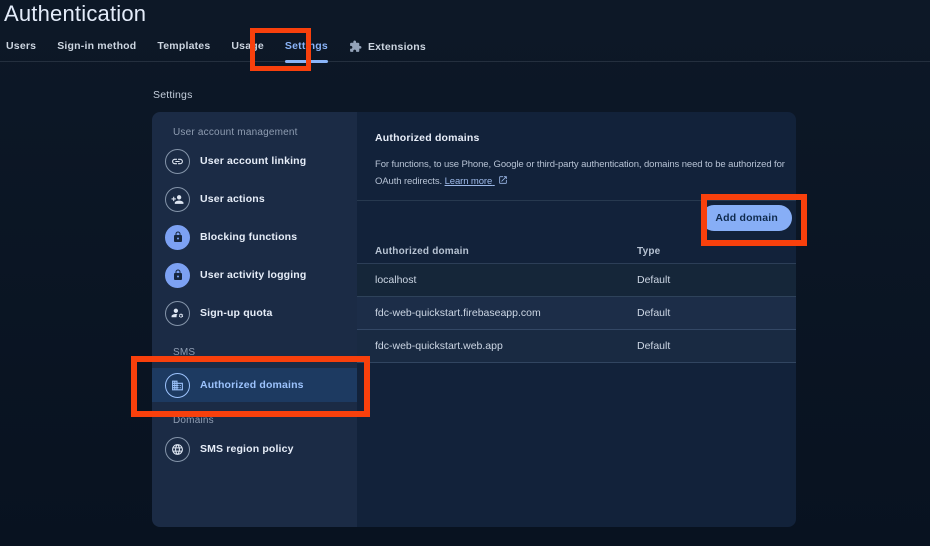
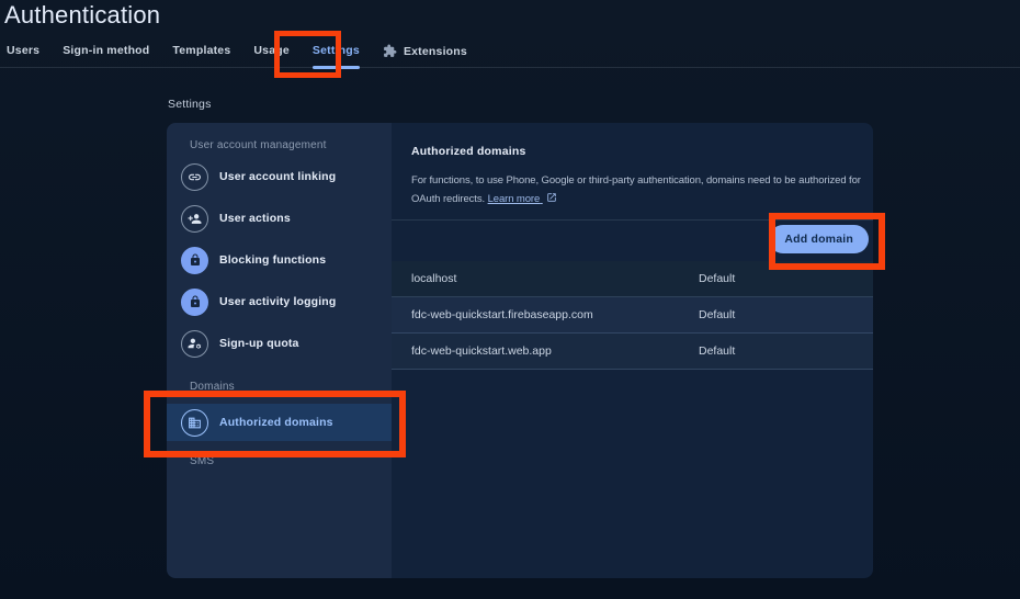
  Authentication
  Users
  Sign-in method
  Templates
  Usage
  Settings
  Extensions
  Settings
  User account management
  User account linking
  User actions
  Blocking functions
  User activity logging
  Sign-up quota
- SMS
+ Domains
  Authorized domains
- Domains
+ SMS
- SMS region policy
  Authorized domains
  For functions, to use Phone, Google or third-party authentication, domains need to be authorized for OAuth redirects. Learn more
  Add domain
- Authorized domain
- Type
  localhost
  Default
  fdc-web-quickstart.firebaseapp.com
  Default
  fdc-web-quickstart.web.app
  Default
